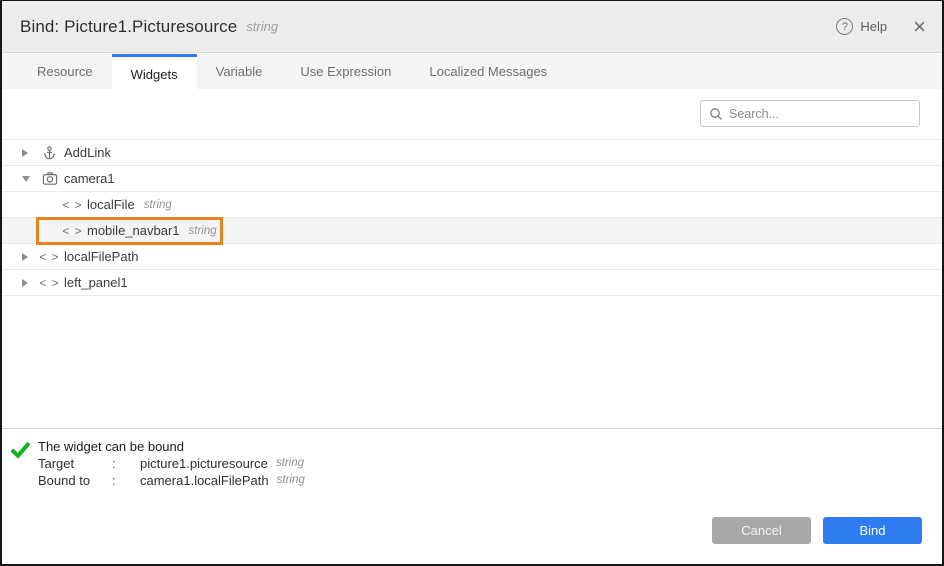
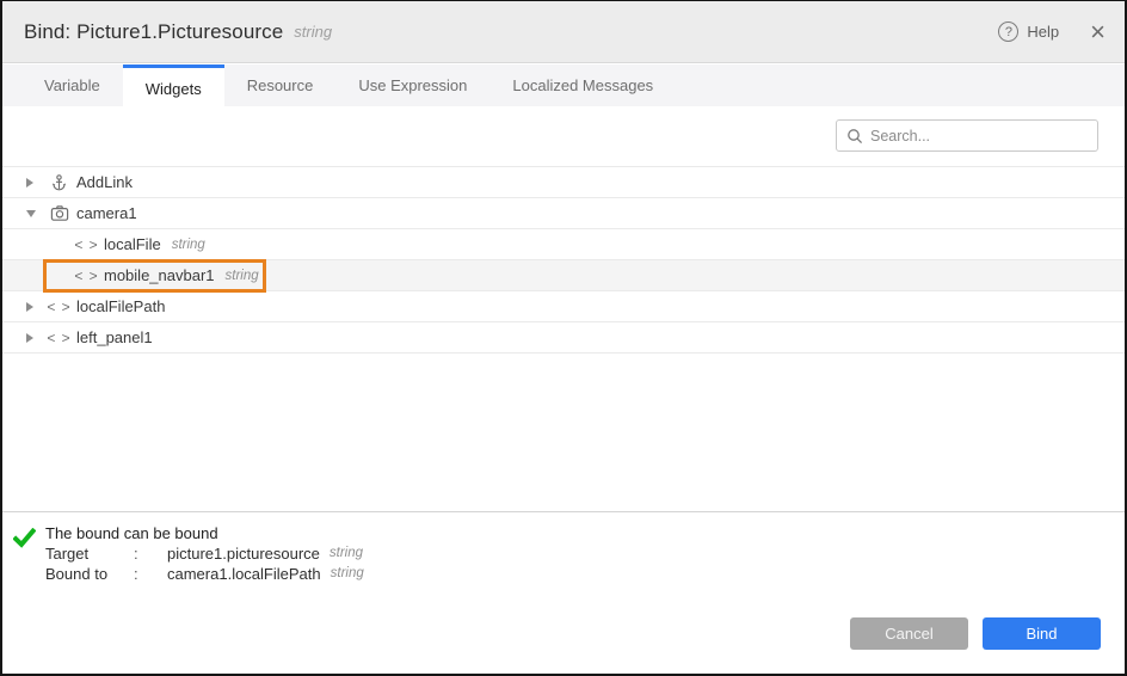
  Bind: Picture1.Picturesource
  string
  Help
- Resource
+ Variable
  Widgets
- Variable
+ Resource
  Use Expression
  Localized Messages
  Search...
  AddLink
  camera1
  localFile
  string
  mobile_navbar1
  string
  localFilePath
  left_panel1
- The widget can be bound
+ The bound can be bound
  Target
  :
  picture1.picturesource
  string
  Bound to
  :
  camera1.localFilePath
  string
  Cancel
  Bind
